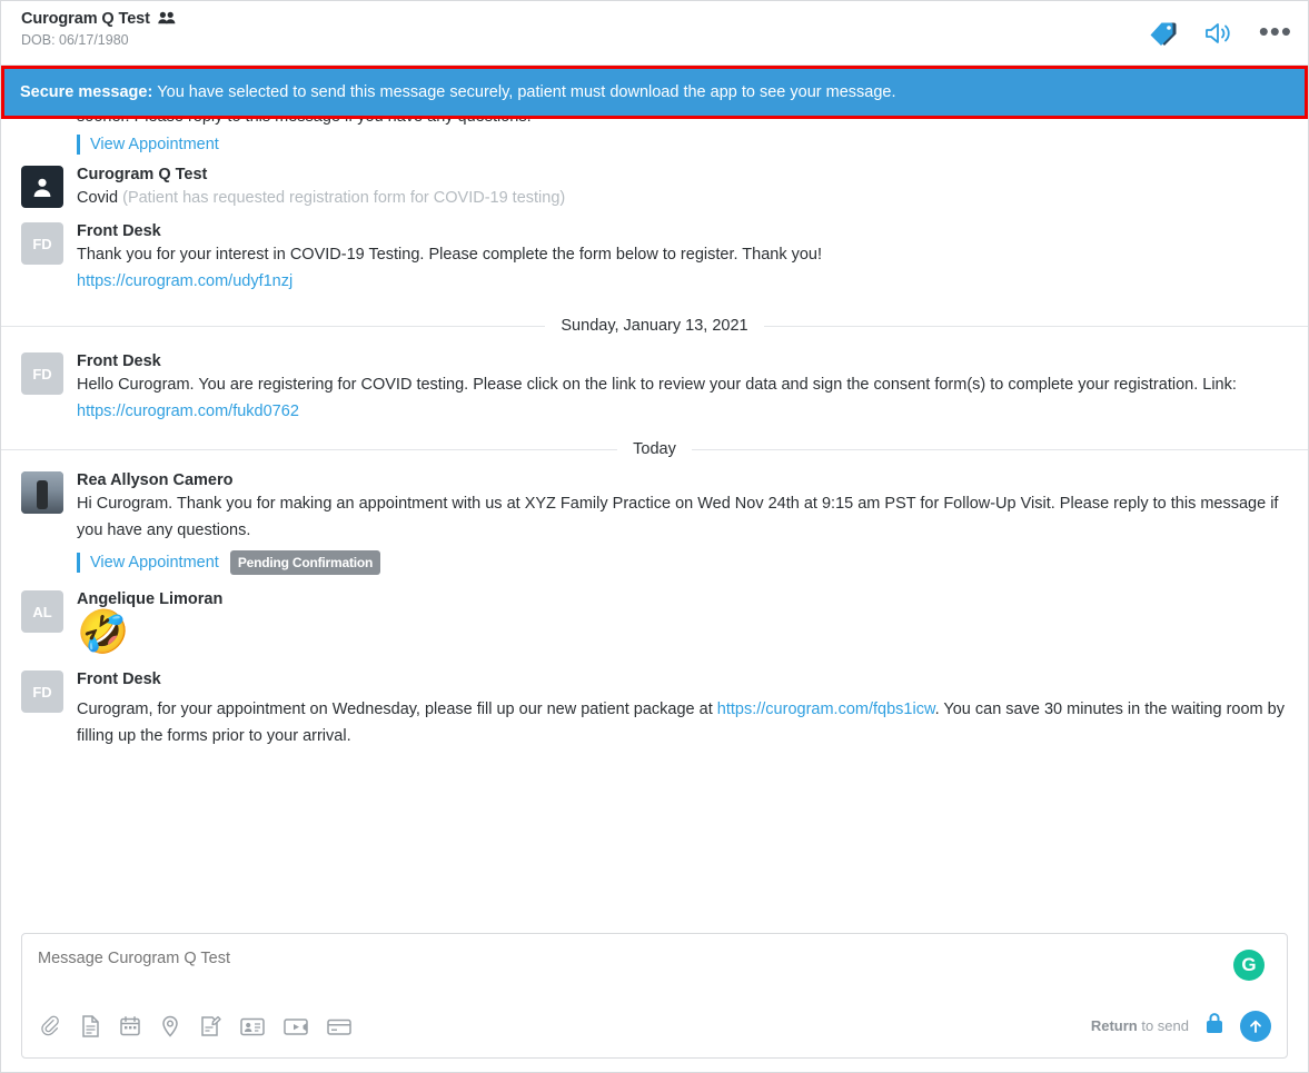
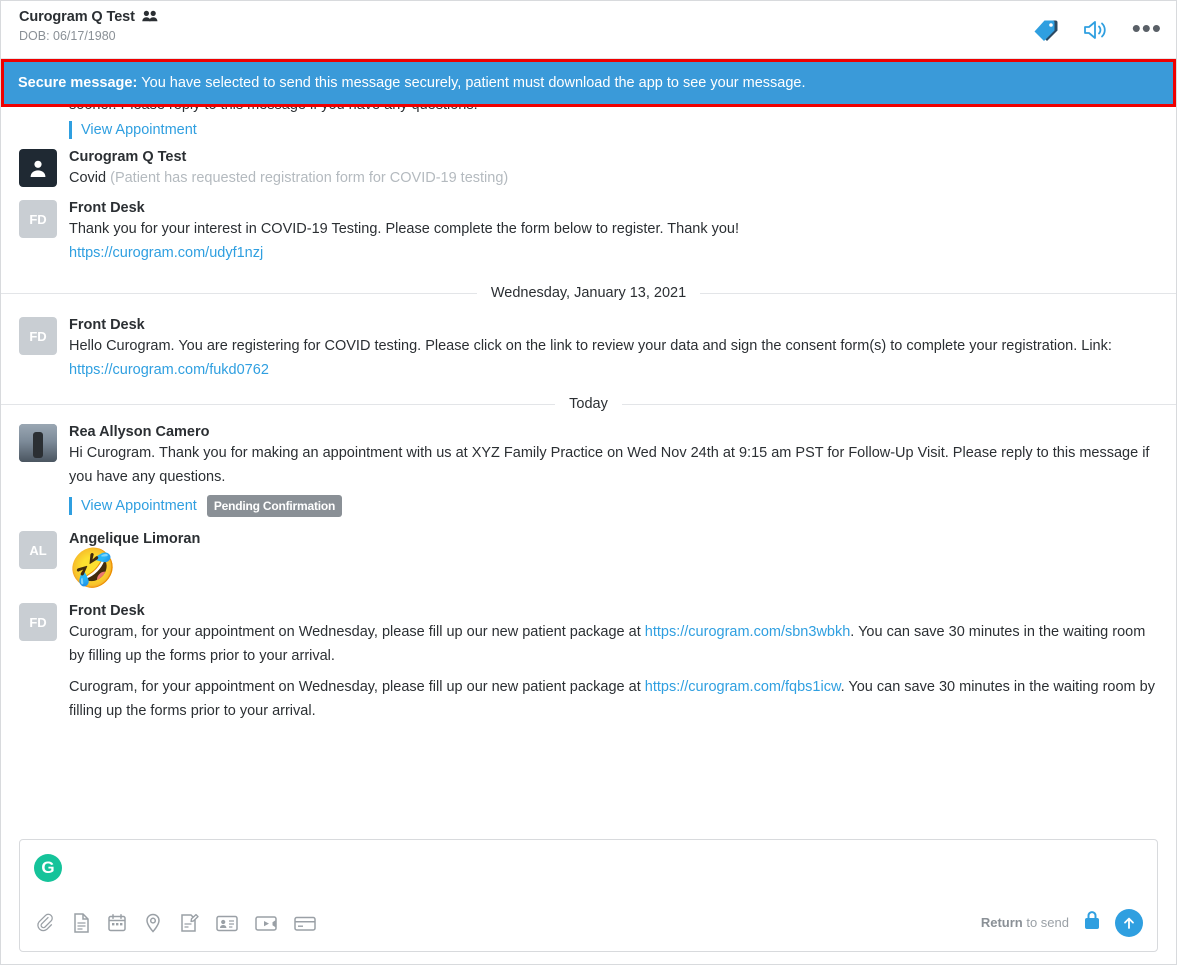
  Curogram Q Test
  DOB: 06/17/1980
  •••
  Secure message:
  You have selected to send this message securely, patient must download the app to see your message.
  View Appointment
  Curogram Q Test
  Covid (Patient has requested registration form for COVID-19 testing)
  FD
  Front Desk
  Thank you for your interest in COVID-19 Testing. Please complete the form below to register. Thank you!
  https://curogram.com/udyf1nzj
- Sunday, January 13, 2021
+ Wednesday, January 13, 2021
  FD
  Front Desk
  Hello Curogram. You are registering for COVID testing. Please click on the link to review your data and sign the consent form(s) to complete your registration. Link: https://curogram.com/fukd0762
  Today
  Rea Allyson Camero
  Hi Curogram. Thank you for making an appointment with us at XYZ Family Practice on Wed Nov 24th at 9:15 am PST for Follow-Up Visit. Please reply to this message if you have any questions.
  View Appointment
  Pending Confirmation
  AL
  Angelique Limoran
  🤣
  FD
  Front Desk
+ Curogram, for your appointment on Wednesday, please fill up our new patient package at https://curogram.com/sbn3wbkh. You can save 30 minutes in the waiting room by filling up the forms prior to your arrival.
  Curogram, for your appointment on Wednesday, please fill up our new patient package at https://curogram.com/fqbs1icw. You can save 30 minutes in the waiting room by filling up the forms prior to your arrival.
- Message Curogram Q Test
  G
  Return to send
